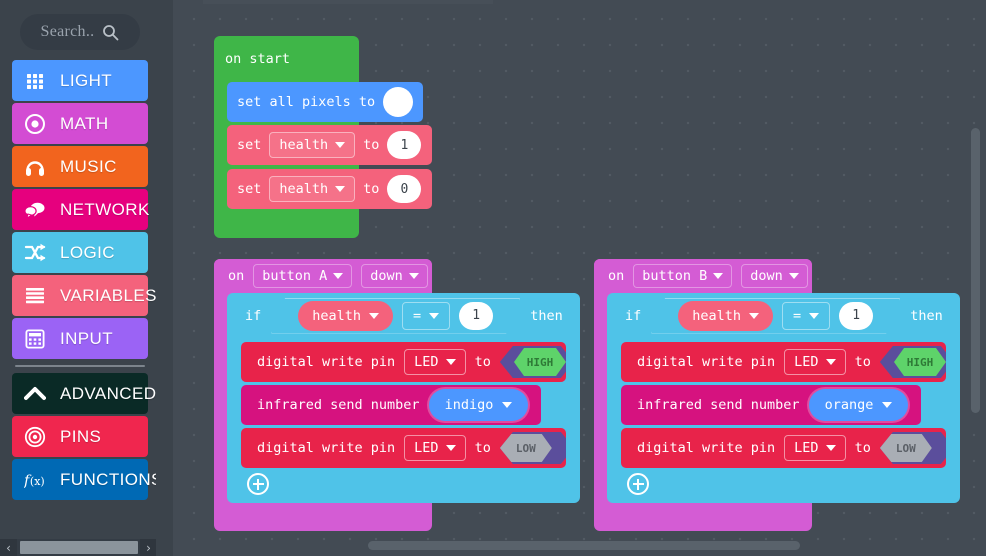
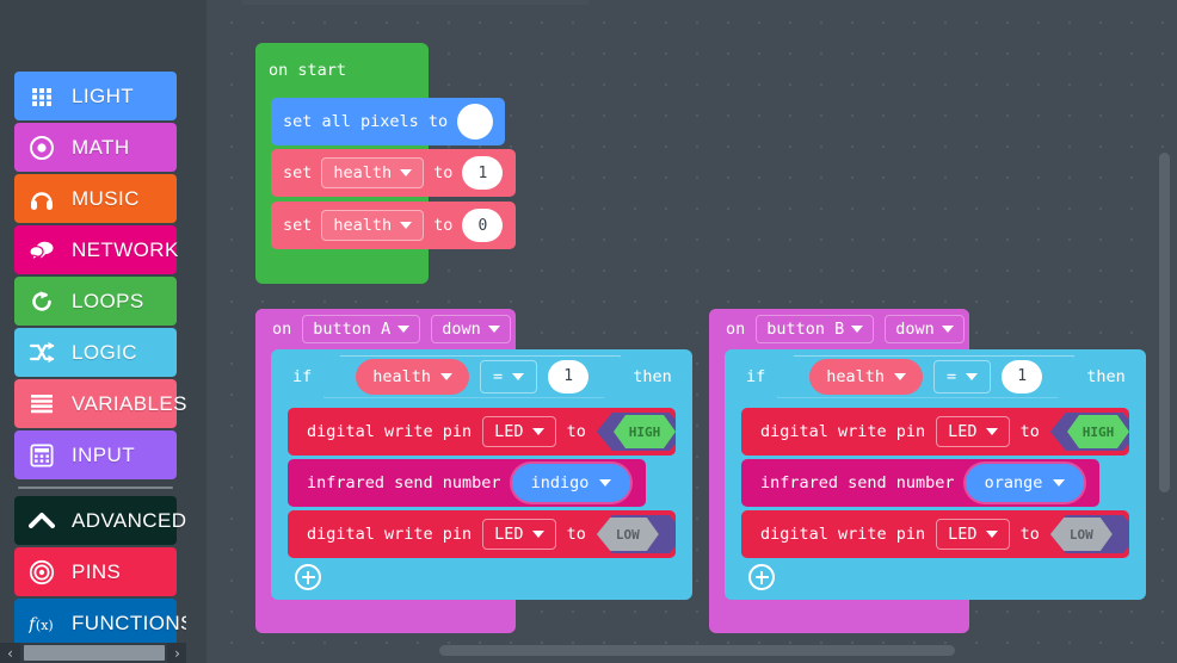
- Search..
  LIGHT
  MATH
  MUSIC
  NETWORK
+ LOOPS
  LOGIC
  VARIABLES
  INPUT
  ADVANCED
  PINS
  f
  (x)
  FUNCTION
  ‹
  ›
  on start
  set all pixels to
  set
  health
  to
  1
  set
  health
  to
  0
  on
  button A
  down
  if
  health
  =
  1
  then
  digital write pin
  LED
  to
  HIGH
  infrared send number
  indigo
  digital write pin
  LED
  to
  LOW
  on
  button B
  down
  if
  health
  =
  1
  then
  digital write pin
  LED
  to
  HIGH
  infrared send number
  orange
  digital write pin
  LED
  to
  LOW
